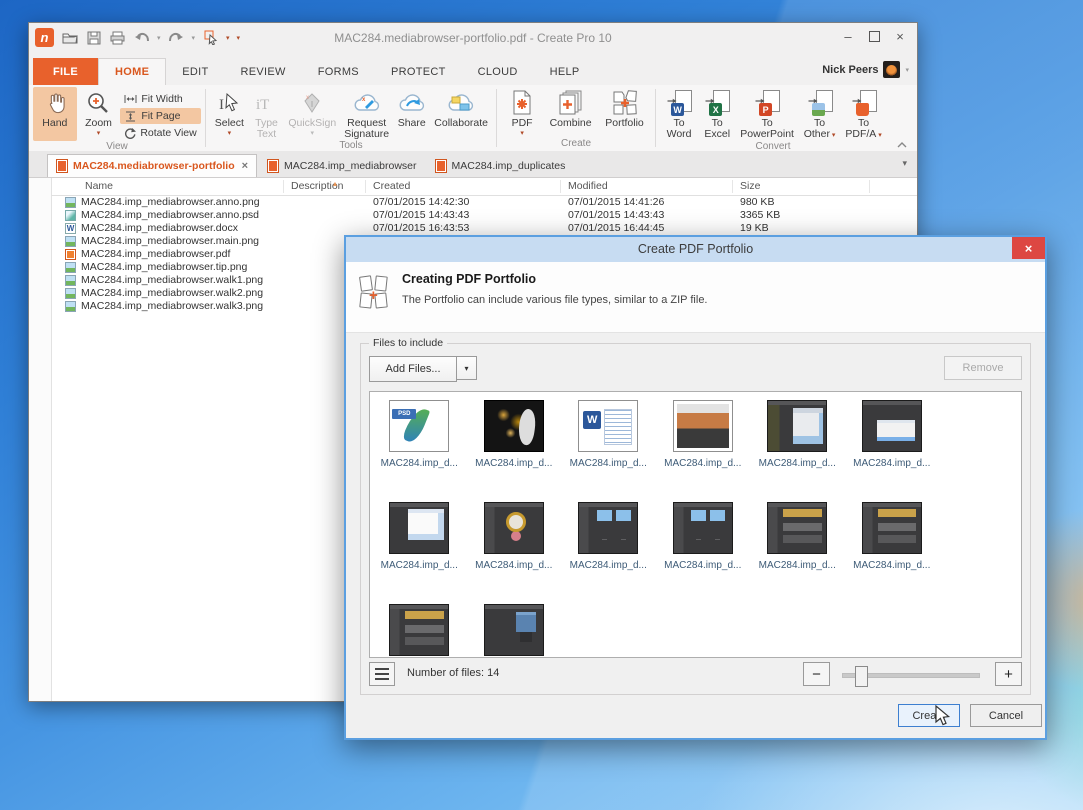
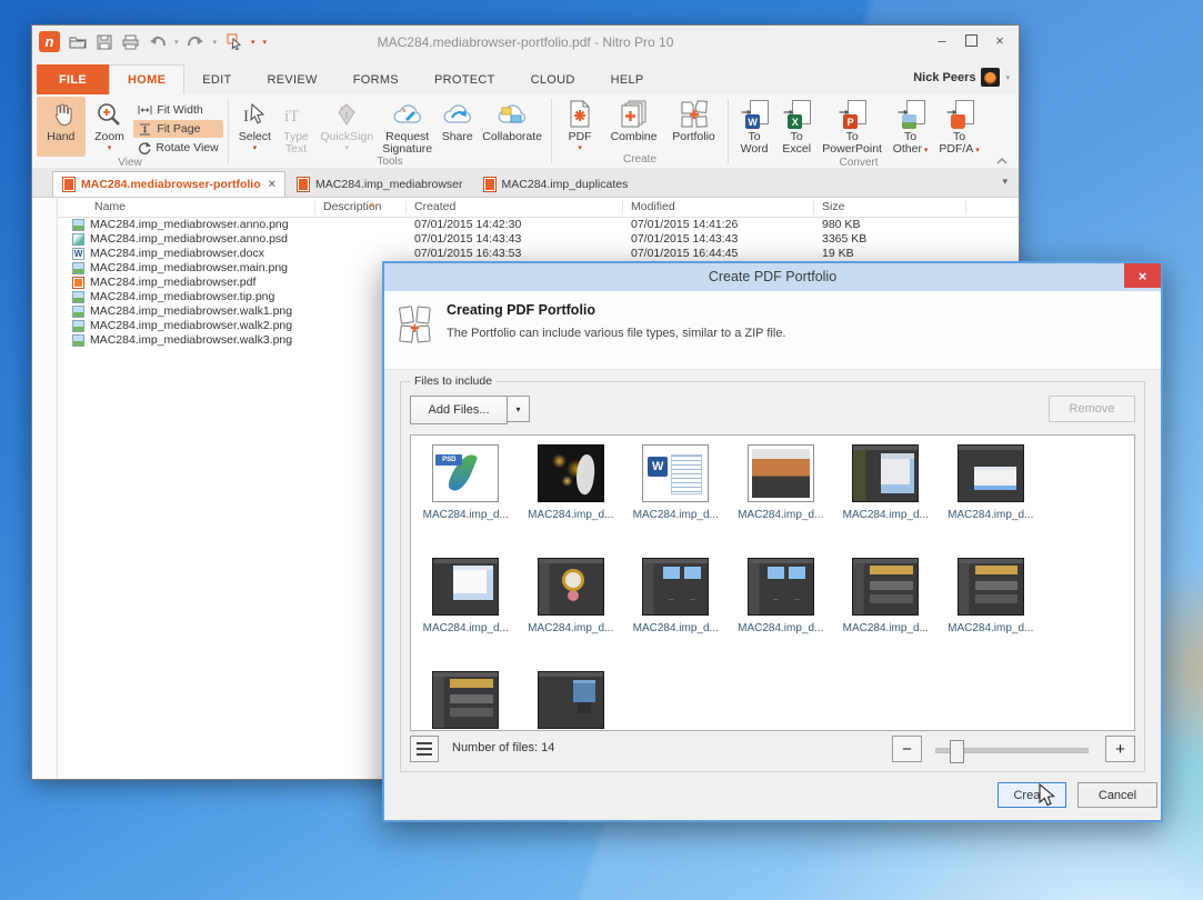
  n
- MAC284.mediabrowser-portfolio.pdf - Create Pro 10
+ MAC284.mediabrowser-portfolio.pdf - Nitro Pro 10
  –
  ×
  FILE
  HOME
  EDIT
  REVIEW
  FORMS
  PROTECT
  CLOUD
  HELP
  Nick Peers
  Hand
  Zoom
  Fit Width
  Fit Page
  Rotate View
  View
  I
  Select
  iT
  Type Text
  QuickSign
  Request Signature
  Share
  Collaborate
  Tools
  PDF
  Combine
  Portfolio
  Create
  W
  To Word
  X
  To Excel
  P
  To PowerPoint
  To Other
  To PDF/A
  Convert
  MAC284.mediabrowser-portfolio
  ×
  MAC284.imp_mediabrowser
  MAC284.imp_duplicates
  ▾
  Name
  Description
  ▴
  Created
  Modified
  Size
  MAC284.imp_mediabrowser.anno.png
  07/01/2015 14:42:30
  07/01/2015 14:41:26
  980 KB
  MAC284.imp_mediabrowser.anno.psd
  07/01/2015 14:43:43
  07/01/2015 14:43:43
  3365 KB
  W
  MAC284.imp_mediabrowser.docx
  07/01/2015 16:43:53
  07/01/2015 16:44:45
  19 KB
  MAC284.imp_mediabrowser.main.png
  MAC284.imp_mediabrowser.pdf
  MAC284.imp_mediabrowser.tip.png
  MAC284.imp_mediabrowser.walk1.png
  MAC284.imp_mediabrowser.walk2.png
  MAC284.imp_mediabrowser.walk3.png
  Create PDF Portfolio
  ×
  +
  Creating PDF Portfolio
  The Portfolio can include various file types, similar to a ZIP file.
  Files to include
  Add Files...
  ▾
  Remove
  MAC284.imp_d...
  MAC284.imp_d...
  MAC284.imp_d...
  MAC284.imp_d...
  MAC284.imp_d...
  MAC284.imp_d...
  MAC284.imp_d...
  MAC284.imp_d...
  MAC284.imp_d...
  MAC284.imp_d...
  MAC284.imp_d...
  MAC284.imp_d...
  Number of files: 14
  −
  +
  Cancel
